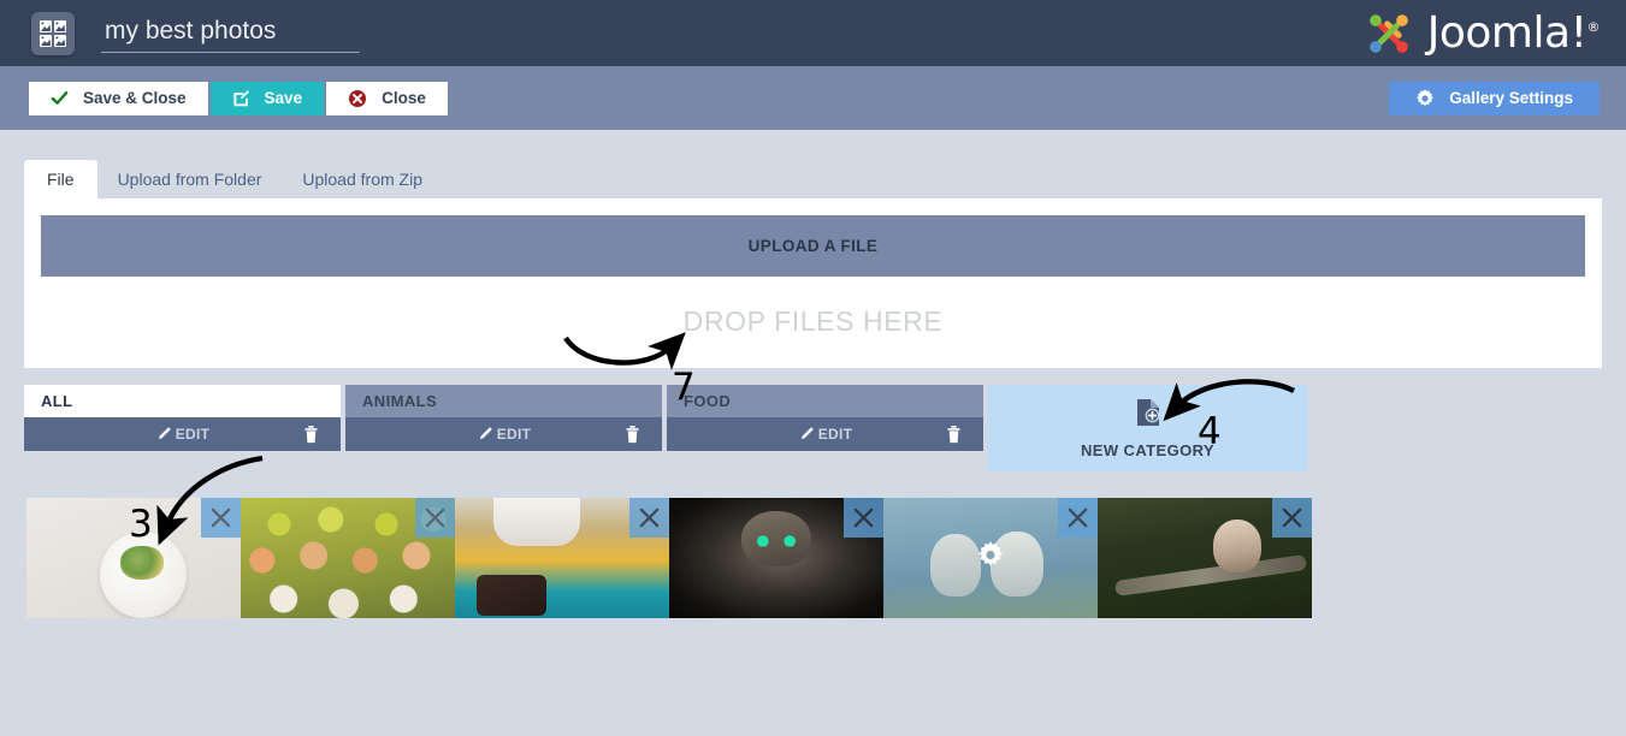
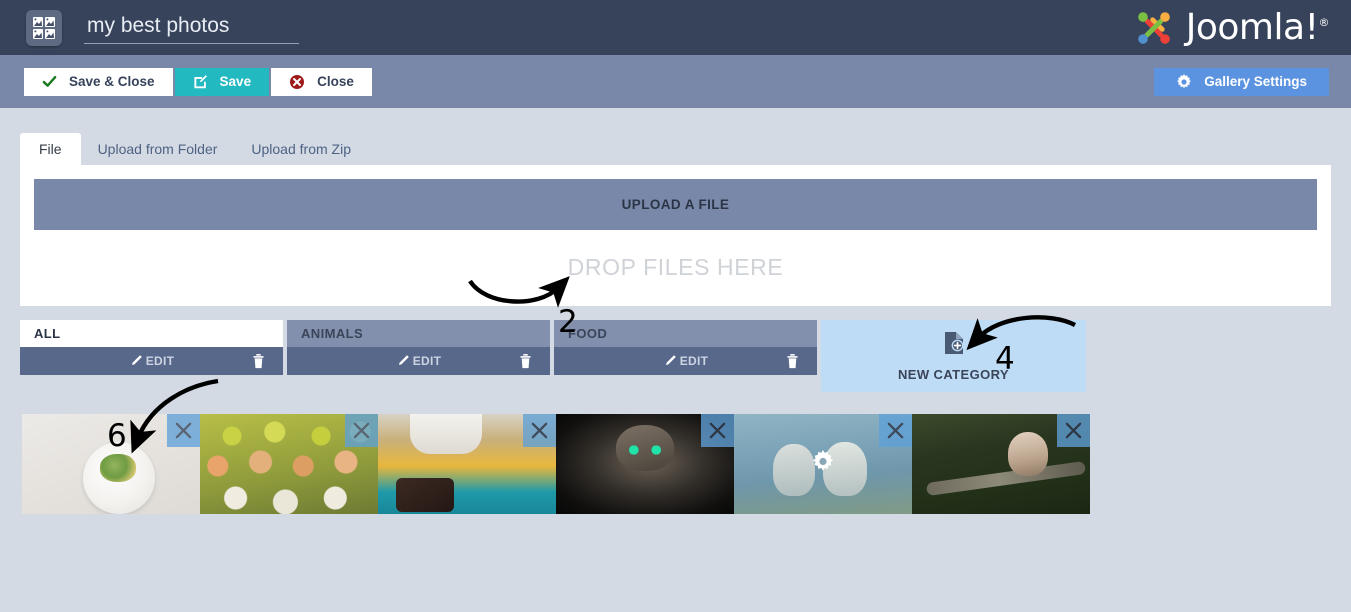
  my best photos
  Joomla!®
  Save & Close
  Save
  Close
  Gallery Settings
  File
  Upload from Folder
  Upload from Zip
  UPLOAD A FILE
  DROP FILES HERE
  ALL
  EDIT
  ANIMALS
  EDIT
  FOOD
  EDIT
  NEW CATEGORY
  4
- 7
+ 2
- 3
+ 6
